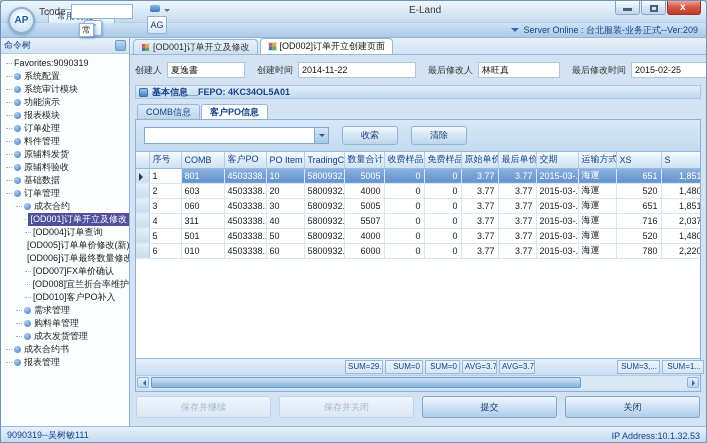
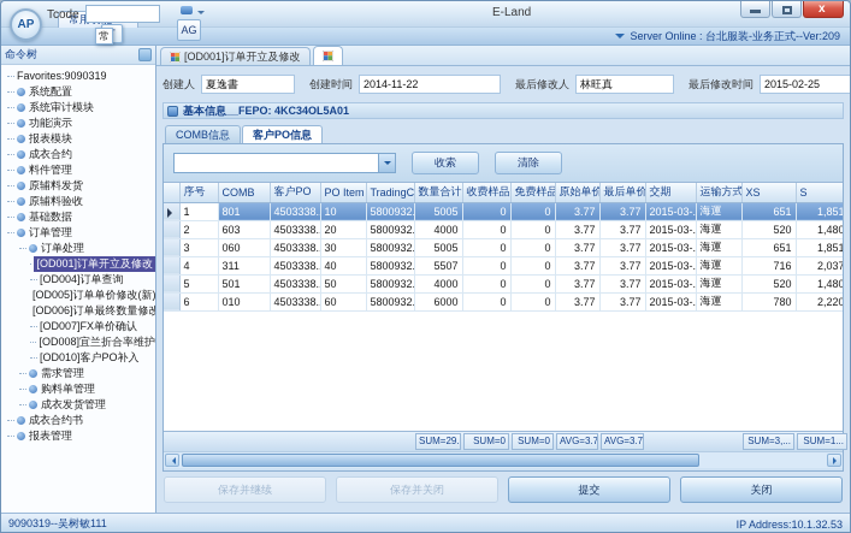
  E-Land
  x
  AP
  Tcode
  AG
  常
  Server Online : 台北服装-业务正式--Ver:209
  命令树
  Favorites:9090319
  系统配置
  系统审计模块
  功能演示
  报表模块
- 订单处理
+ 成衣合约
  料件管理
  原辅料发货
  原辅料验收
  基础数据
  订单管理
- 成衣合约
+ 订单处理
  [OD001]订单开立及修改
  [OD004]订单查询
  [OD005]订单单价修改(新)
  [OD006]订单最终数量修改
  [OD007]FX单价确认
  [OD008]宜兰折合率维护
  [OD010]客户PO补入
  需求管理
  购料单管理
  成衣发货管理
  成衣合约书
  报表管理
  [OD001]订单开立及修改
- [OD002]订单开立创建页面
  创建人
  夏逸書
  创建时间
  2014-11-22
  最后修改人
  林旺真
  最后修改时间
  2015-02-25
  基本信息__FEPO: 4KC34OL5A01
  COMB信息
  客户PO信息
  收索
  清除
  	序号	COMB	客户PO	PO Item	TradingC	数量合计	收费样品	免费样品	原始单价	最后单价	交期	运输方式	XS	S
  	1	801	4503338.	10	5800932	5005	0	0	3.77	3.77	2015-03-.	海運	651	1,851
  	2	603	4503338.	20	5800932.	4000	0	0	3.77	3.77	2015-03-.	海運	520	1,480
  	3	060	4503338.	30	5800932.	5005	0	0	3.77	3.77	2015-03-.	海運	651	1,851
  	4	311	4503338.	40	5800932.	5507	0	0	3.77	3.77	2015-03-.	海運	716	2,037
  	5	501	4503338.	50	5800932.	4000	0	0	3.77	3.77	2015-03-.	海運	520	1,480
  	6	010	4503338.	60	5800932.	6000	0	0	3.77	3.77	2015-03-.	海運	780	2,220
  SUM=29..
  SUM=0
  SUM=0
  AVG=3.7
  AVG=3.7
  SUM=3,...
  SUM=1...
  保存并继续
  保存并关闭
  提交
  关闭
  9090319--吴树敏111
  IP Address:10.1.32.53
